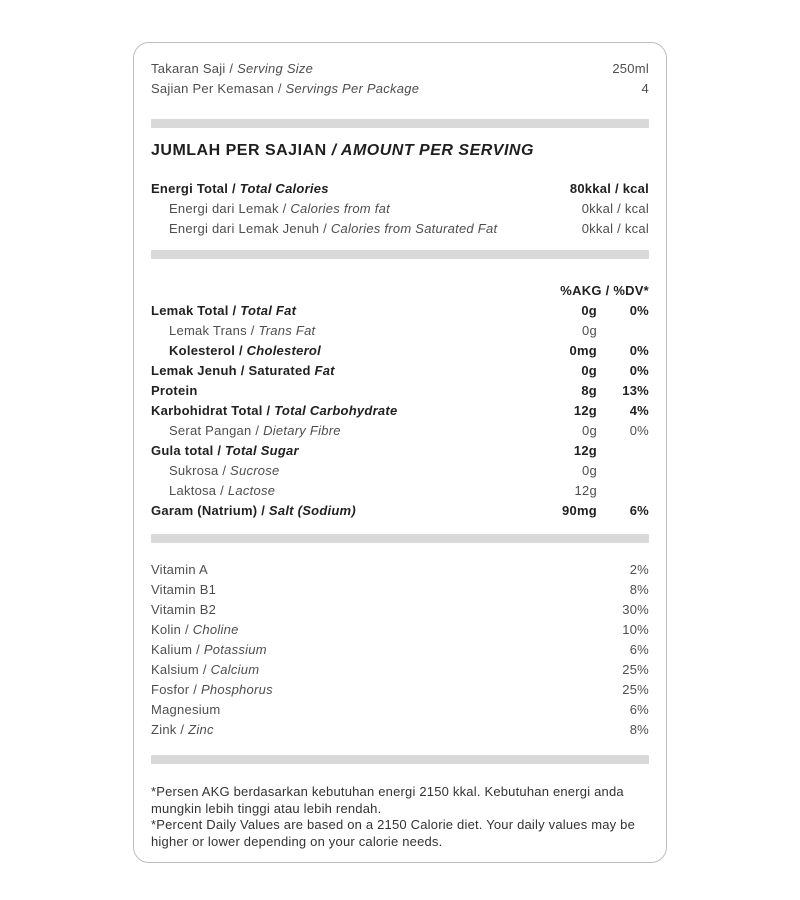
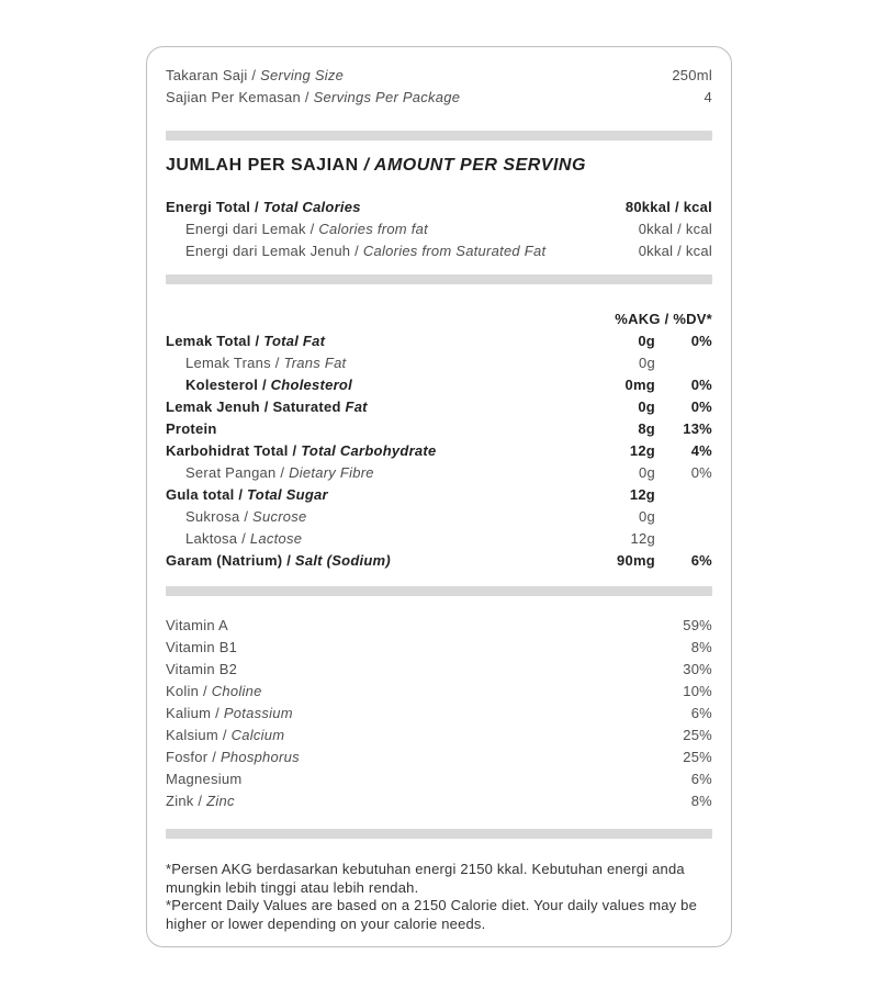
  Takaran Saji / Serving Size
  250ml
  Sajian Per Kemasan / Servings Per Package
  4
  JUMLAH PER SAJIAN / AMOUNT PER SERVING
  Energi Total / Total Calories
  80kkal / kcal
  Energi dari Lemak / Calories from fat
  0kkal / kcal
  Energi dari Lemak Jenuh / Calories from Saturated Fat
  0kkal / kcal
  %AKG / %DV*
  Lemak Total / Total Fat
  0g
  0%
  Lemak Trans / Trans Fat
  0g
  Kolesterol / Cholesterol
  0mg
  0%
  Lemak Jenuh / Saturated Fat
  0g
  0%
  Protein
  8g
  13%
  Karbohidrat Total / Total Carbohydrate
  12g
  4%
  Serat Pangan / Dietary Fibre
  0g
  0%
  Gula total / Total Sugar
  12g
  Sukrosa / Sucrose
  0g
  Laktosa / Lactose
  12g
  Garam (Natrium) / Salt (Sodium)
  90mg
  6%
  Vitamin A
- 2%
+ 59%
  Vitamin B1
  8%
  Vitamin B2
  30%
  Kolin / Choline
  10%
  Kalium / Potassium
  6%
  Kalsium / Calcium
  25%
  Fosfor / Phosphorus
  25%
  Magnesium
  6%
  Zink / Zinc
  8%
  *Persen AKG berdasarkan kebutuhan energi 2150 kkal. Kebutuhan energi anda mungkin lebih tinggi atau lebih rendah.
  *Percent Daily Values are based on a 2150 Calorie diet. Your daily values may be higher or lower depending on your calorie needs.
